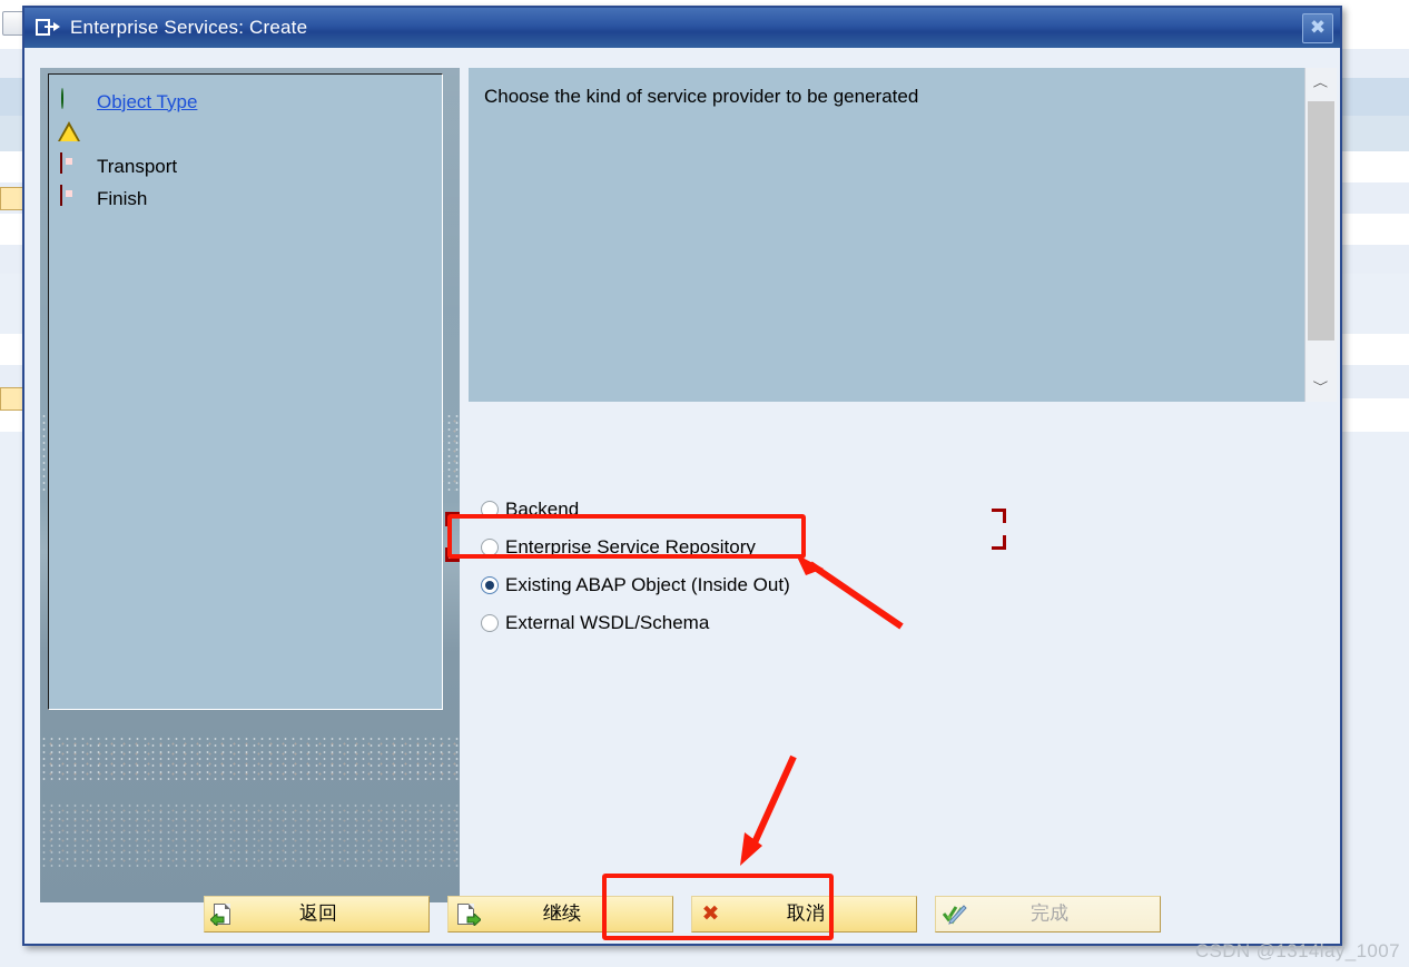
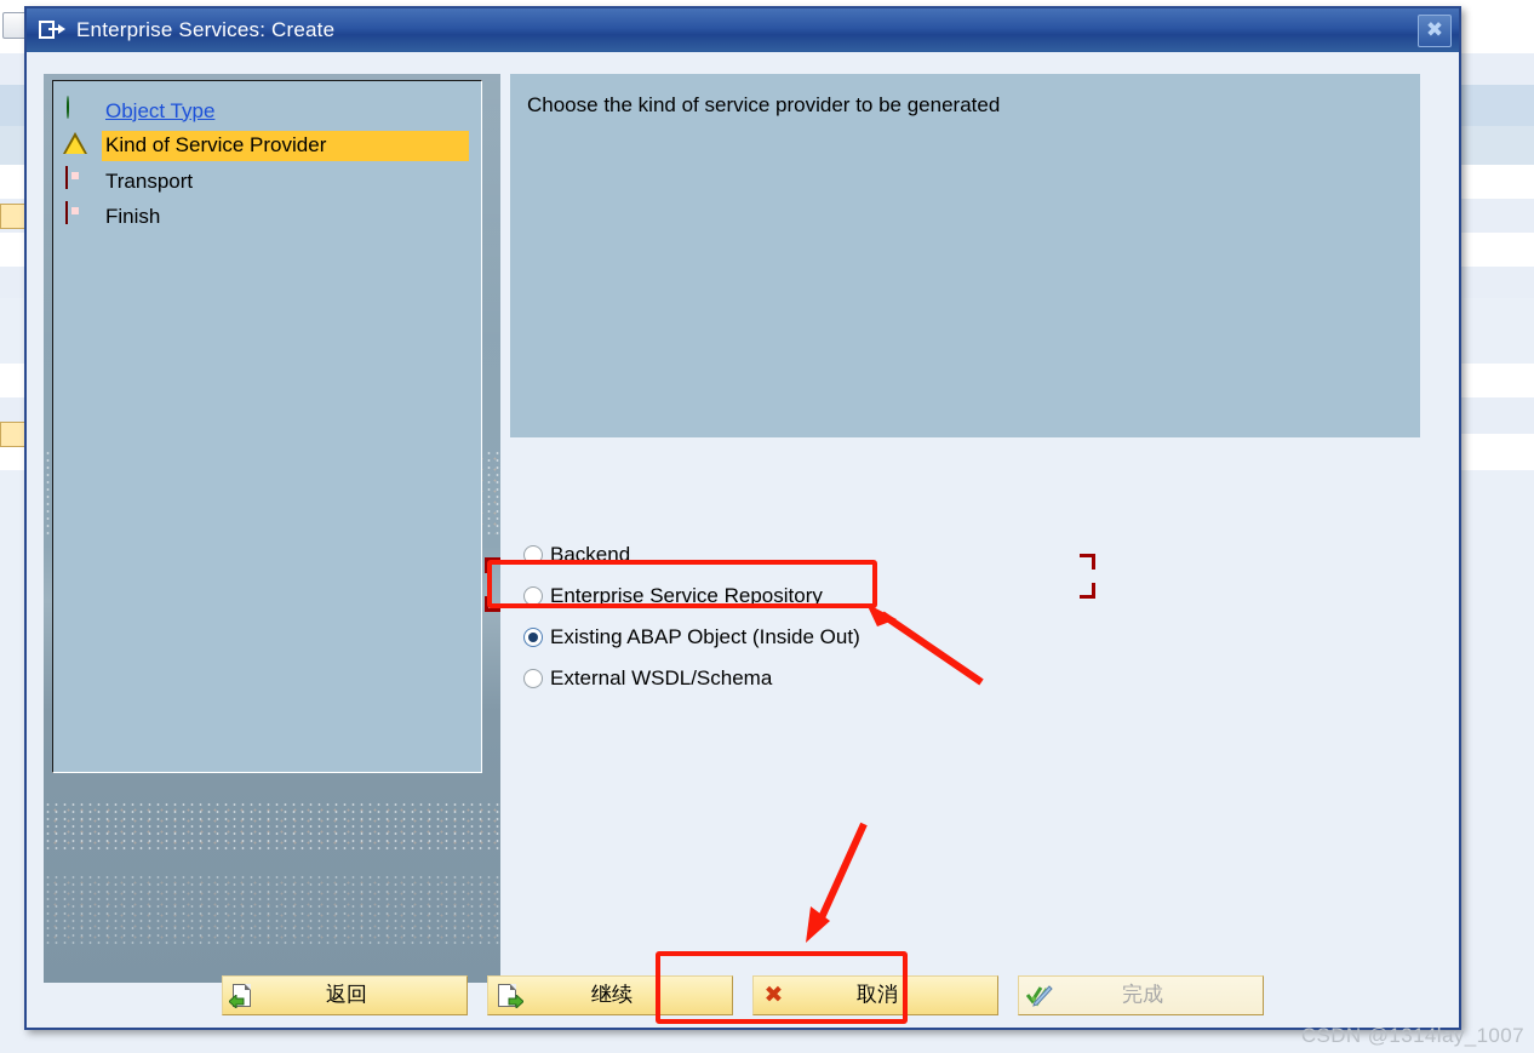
  Enterprise Services: Create
  ✖
  Object Type
+ Kind of Service Provider
  Transport
  Finish
  Choose the kind of service provider to be generated
- ︿
- ﹀
  Backend
  Enterprise Service Repository
  Existing ABAP Object (Inside Out)
  External WSDL/Schema
  返回
  继续
  ✖
  取消
  完成
  CSDN @1314lay_1007
